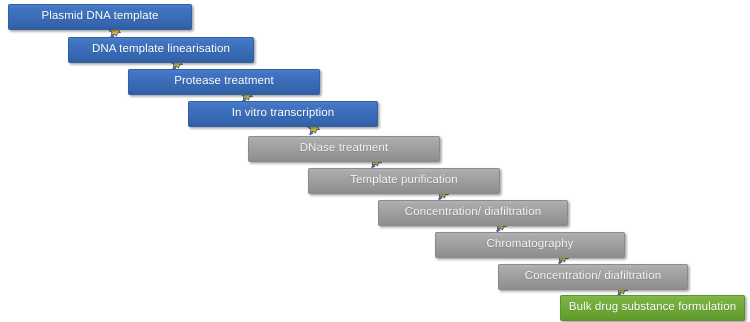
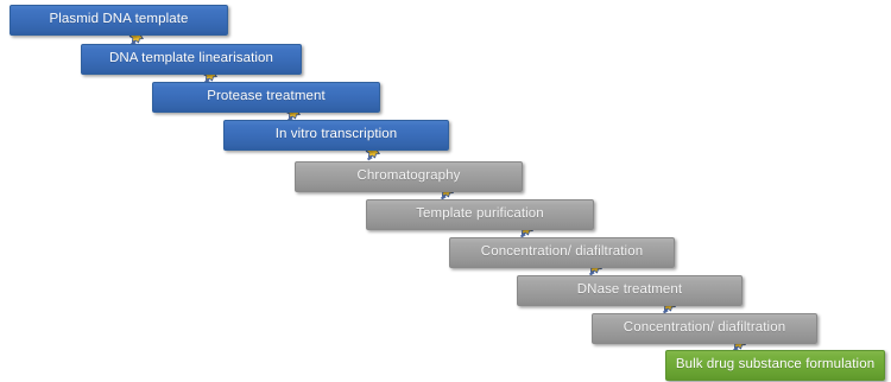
  Plasmid DNA template
  DNA template linearisation
  Protease treatment
  In vitro transcription
- DNase treatment
+ Chromatography
  Template purification
  Concentration/ diafiltration
- Chromatography
+ DNase treatment
  Concentration/ diafiltration
  Bulk drug substance formulation
